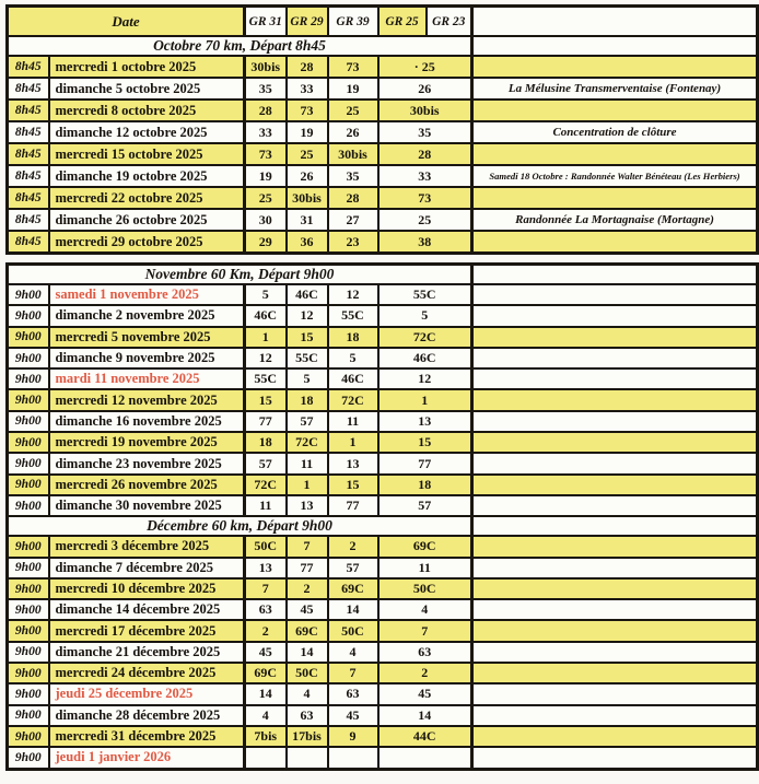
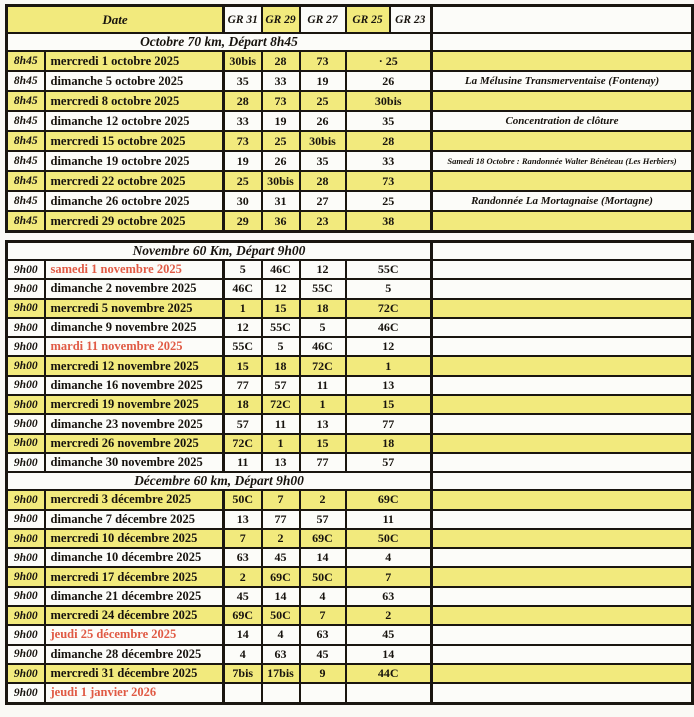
- Date	GR 31	GR 29	GR 39	GR 25	GR 23
+ Date	GR 31	GR 29	GR 27	GR 25	GR 23
  Octobre 70 km, Départ 8h45
  8h45	mercredi 1 octobre 2025	30bis	28	73	· 25
  8h45	dimanche 5 octobre 2025	35	33	19	26	La Mélusine Transmerventaise (Fontenay)
  8h45	mercredi 8 octobre 2025	28	73	25	30bis
  8h45	dimanche 12 octobre 2025	33	19	26	35	Concentration de clôture
  8h45	mercredi 15 octobre 2025	73	25	30bis	28
  8h45	dimanche 19 octobre 2025	19	26	35	33	Samedi 18 Octobre : Randonnée Walter Bénéteau (Les Herbiers)
  8h45	mercredi 22 octobre 2025	25	30bis	28	73
  8h45	dimanche 26 octobre 2025	30	31	27	25	Randonnée La Mortagnaise (Mortagne)
  8h45	mercredi 29 octobre 2025	29	36	23	38
  Novembre 60 Km, Départ 9h00
  9h00	samedi 1 novembre 2025	5	46C	12	55C
  9h00	dimanche 2 novembre 2025	46C	12	55C	5
  9h00	mercredi 5 novembre 2025	1	15	18	72C
  9h00	dimanche 9 novembre 2025	12	55C	5	46C
  9h00	mardi 11 novembre 2025	55C	5	46C	12
  9h00	mercredi 12 novembre 2025	15	18	72C	1
  9h00	dimanche 16 novembre 2025	77	57	11	13
  9h00	mercredi 19 novembre 2025	18	72C	1	15
  9h00	dimanche 23 novembre 2025	57	11	13	77
  9h00	mercredi 26 novembre 2025	72C	1	15	18
  9h00	dimanche 30 novembre 2025	11	13	77	57
  Décembre 60 km, Départ 9h00
  9h00	mercredi 3 décembre 2025	50C	7	2	69C
  9h00	dimanche 7 décembre 2025	13	77	57	11
  9h00	mercredi 10 décembre 2025	7	2	69C	50C
- 9h00	dimanche 14 décembre 2025	63	45	14	4
+ 9h00	dimanche 10 décembre 2025	63	45	14	4
  9h00	mercredi 17 décembre 2025	2	69C	50C	7
  9h00	dimanche 21 décembre 2025	45	14	4	63
  9h00	mercredi 24 décembre 2025	69C	50C	7	2
  9h00	jeudi 25 décembre 2025	14	4	63	45
  9h00	dimanche 28 décembre 2025	4	63	45	14
  9h00	mercredi 31 décembre 2025	7bis	17bis	9	44C
  9h00	jeudi 1 janvier 2026
